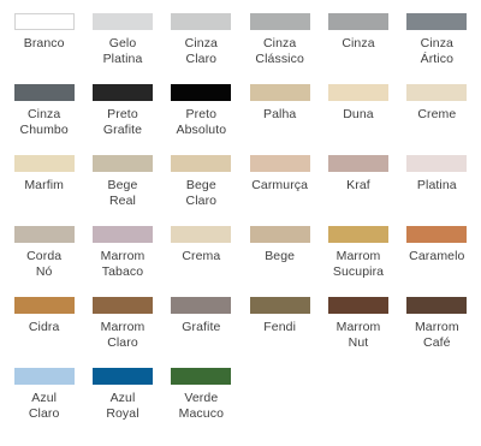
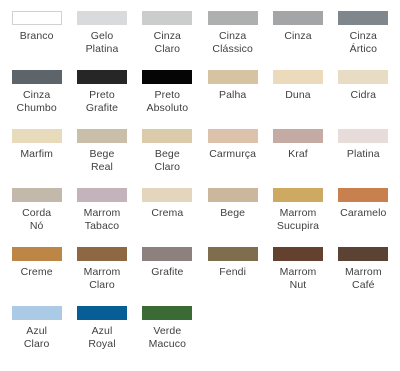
  Branco
  Gelo
  Platina
  Cinza
  Claro
  Cinza
  Clássico
  Cinza
  Cinza
  Ártico
  Cinza
  Chumbo
  Preto
  Grafite
  Preto
  Absoluto
  Palha
  Duna
- Creme
+ Cidra
  Marfim
  Bege
  Real
  Bege
  Claro
  Carmurça
  Kraf
  Platina
  Corda
  Nó
  Marrom
  Tabaco
  Crema
  Bege
  Marrom
  Sucupira
  Caramelo
- Cidra
+ Creme
  Marrom
  Claro
  Grafite
  Fendi
  Marrom
  Nut
  Marrom
  Café
  Azul
  Claro
  Azul
  Royal
  Verde
  Macuco
